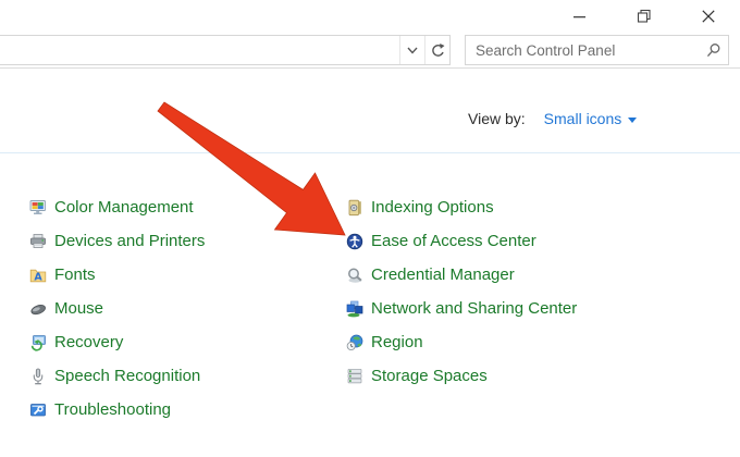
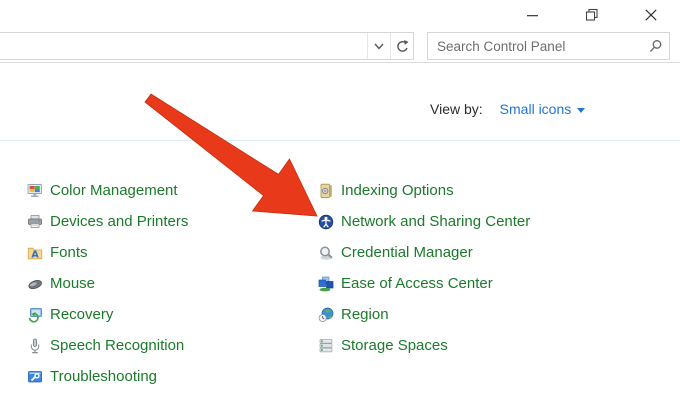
  Search Control Panel
  View by:
  Small icons
  Color Management
  Devices and Printers
  A
  Fonts
  Mouse
  Recovery
  Speech Recognition
  Troubleshooting
  Indexing Options
- Ease of Access Center
+ Network and Sharing Center
  Credential Manager
- Network and Sharing Center
+ Ease of Access Center
  Region
  Storage Spaces
